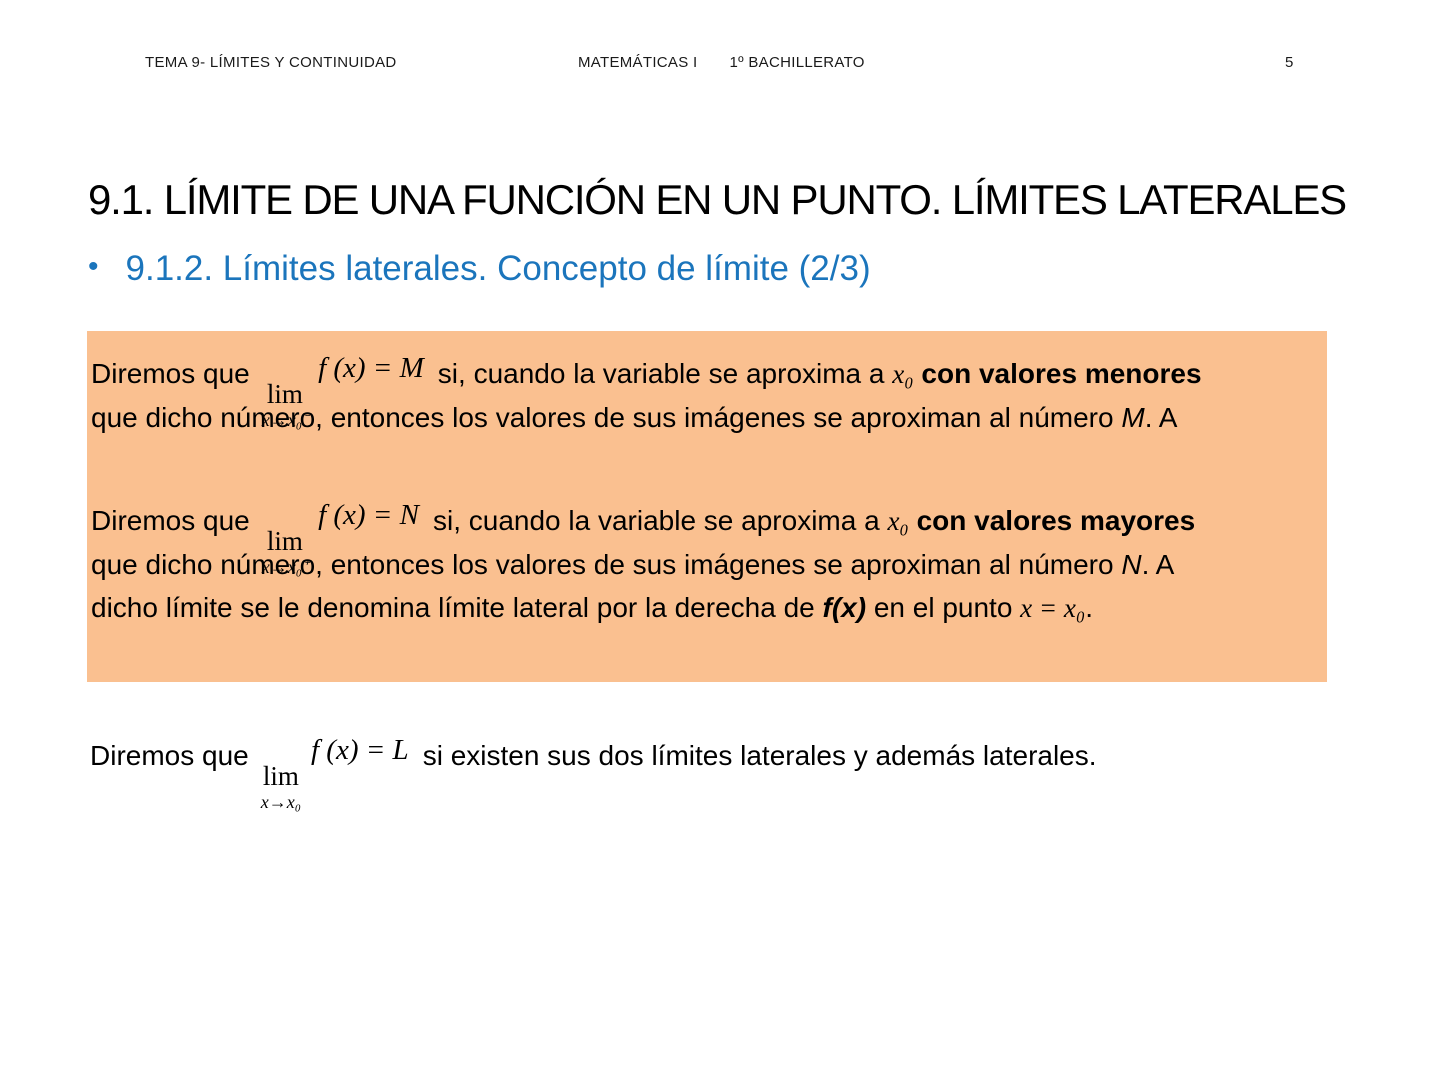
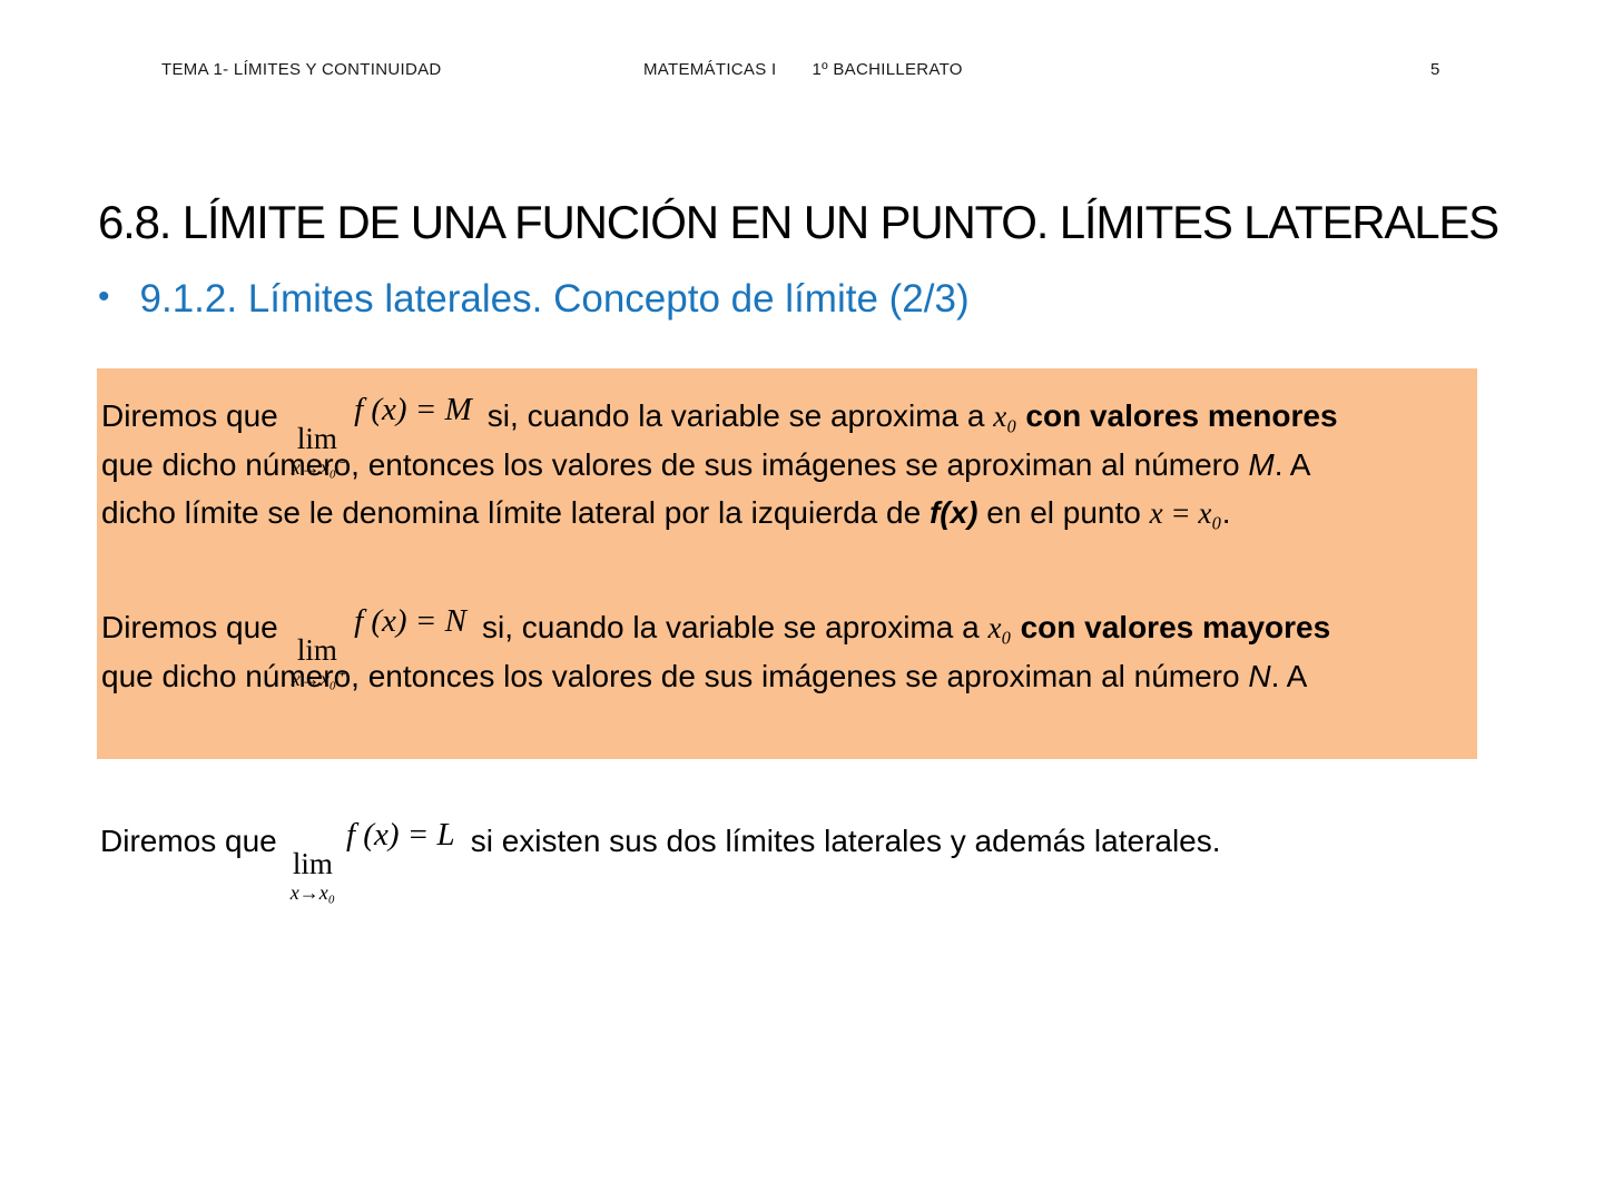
- TEMA 9- LÍMITES Y CONTINUIDAD
+ TEMA 1- LÍMITES Y CONTINUIDAD
  MATEMÁTICAS I 1º BACHILLERATO
  5
- 9.1. LÍMITE DE UNA FUNCIÓN EN UN PUNTO. LÍMITES LATERALES
+ 6.8. LÍMITE DE UNA FUNCIÓN EN UN PUNTO. LÍMITES LATERALES
  •
  9.1.2. Límites laterales. Concepto de límite (2/3)
  Diremos que
  lim
  x→x₀⁻
  f (x) = M si, cuando la variable se aproxima a x₀ con valores menores
  que dicho número, entonces los valores de sus imágenes se aproximan al número M. A
+ dicho límite se le denomina límite lateral por la izquierda de f(x) en el punto x = x₀.
  Diremos que
  lim
  x→x₀⁺
  f (x) = N si, cuando la variable se aproxima a x₀ con valores mayores
  que dicho número, entonces los valores de sus imágenes se aproximan al número N. A
- dicho límite se le denomina límite lateral por la derecha de f(x) en el punto x = x₀.
  Diremos que
  lim
  x→x₀
  f (x) = L si existen sus dos límites laterales y además laterales.
